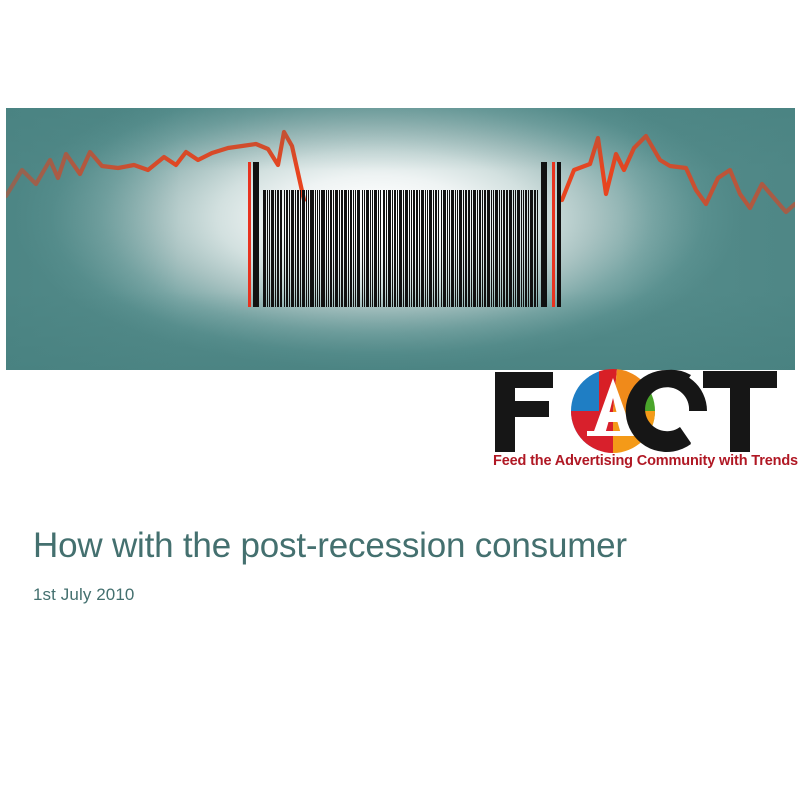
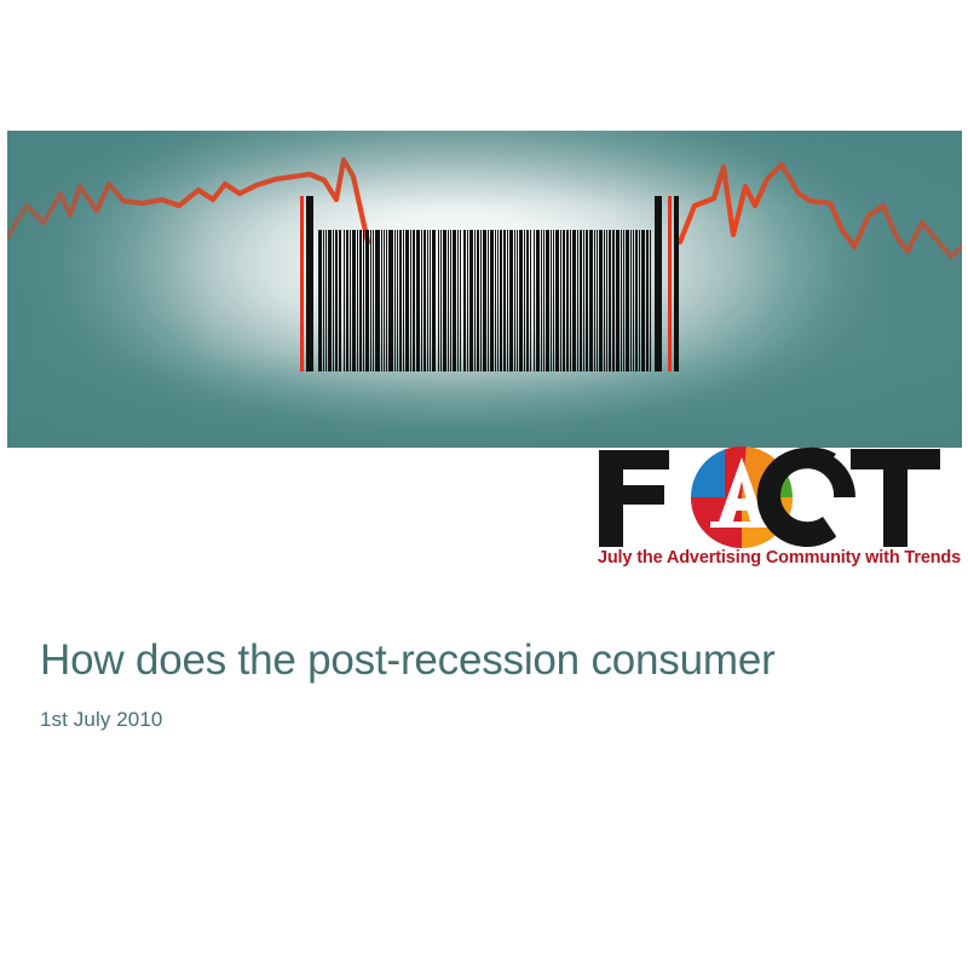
- Feed the Advertising Community with Trends
+ July the Advertising Community with Trends
- How with the post-recession consumer
+ How does the post-recession consumer
  1st July 2010
